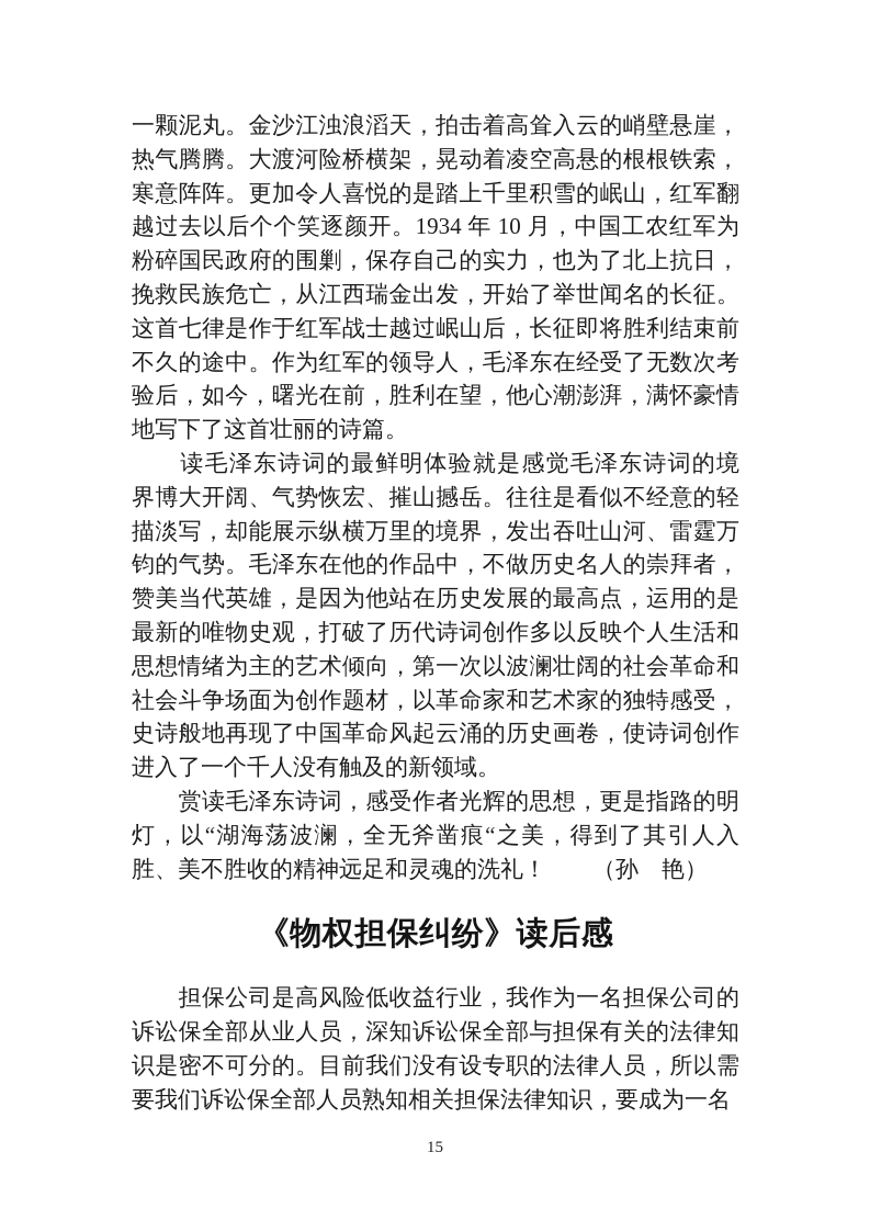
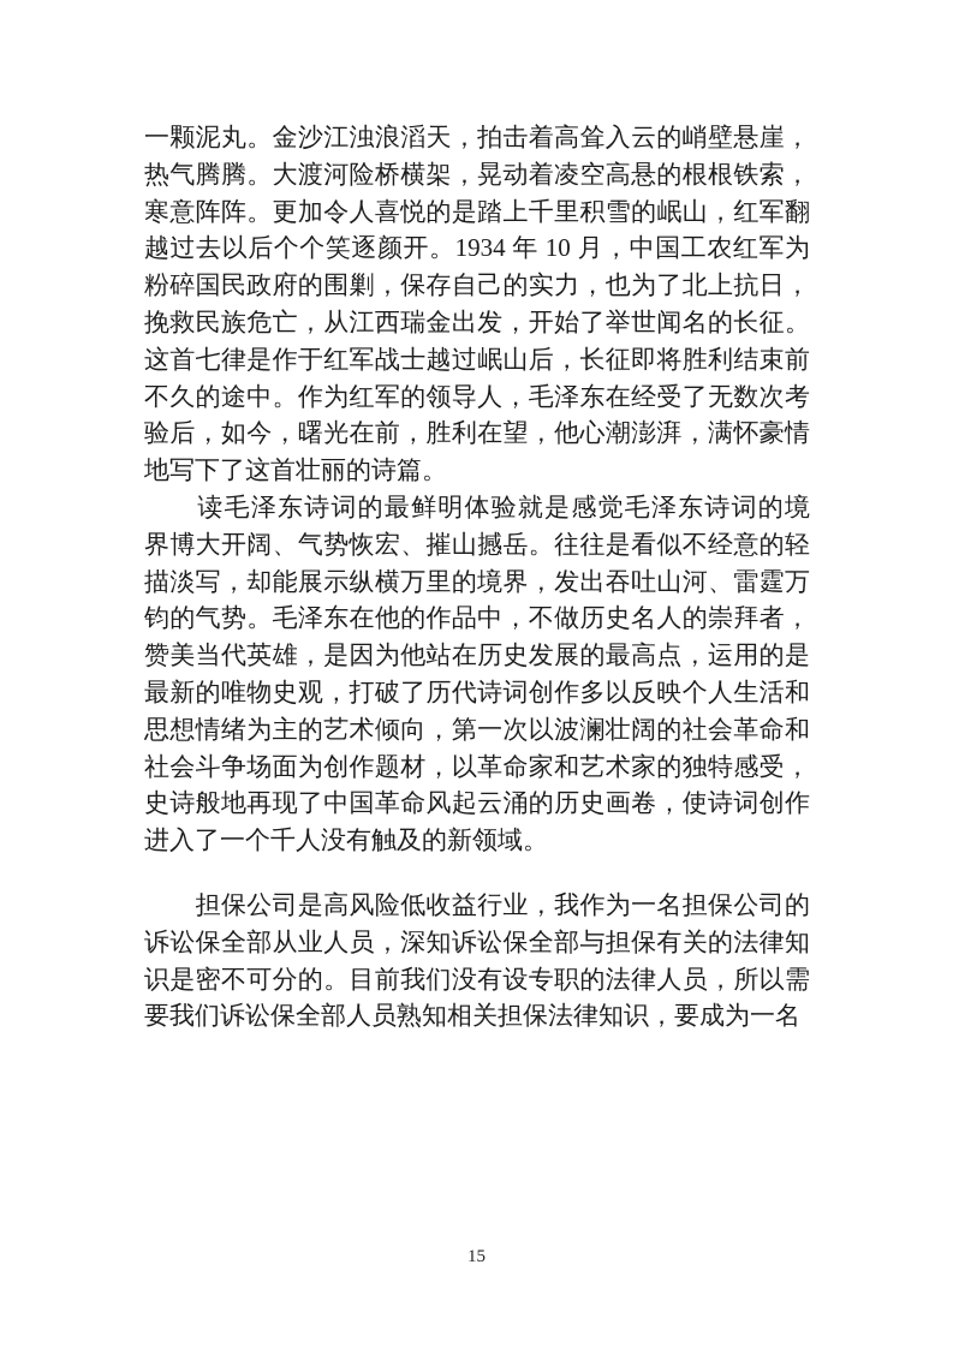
  一颗泥丸。金沙江浊浪滔天，拍击着高耸入云的峭壁悬崖，
  热气腾腾。大渡河险桥横架，晃动着凌空高悬的根根铁索，
  寒意阵阵。更加令人喜悦的是踏上千里积雪的岷山，红军翻
  越过去以后个个笑逐颜开。1934 年 10 月，中国工农红军为
  粉碎国民政府的围剿，保存自己的实力，也为了北上抗日，
  挽救民族危亡，从江西瑞金出发，开始了举世闻名的长征。
  这首七律是作于红军战士越过岷山后，长征即将胜利结束前
  不久的途中。作为红军的领导人，毛泽东在经受了无数次考
  验后，如今，曙光在前，胜利在望，他心潮澎湃，满怀豪情
  地写下了这首壮丽的诗篇。
  读毛泽东诗词的最鲜明体验就是感觉毛泽东诗词的境
  界博大开阔、气势恢宏、摧山撼岳。往往是看似不经意的轻
  描淡写，却能展示纵横万里的境界，发出吞吐山河、雷霆万
  钧的气势。毛泽东在他的作品中，不做历史名人的崇拜者，
  赞美当代英雄，是因为他站在历史发展的最高点，运用的是
  最新的唯物史观，打破了历代诗词创作多以反映个人生活和
  思想情绪为主的艺术倾向，第一次以波澜壮阔的社会革命和
  社会斗争场面为创作题材，以革命家和艺术家的独特感受，
  史诗般地再现了中国革命风起云涌的历史画卷，使诗词创作
  进入了一个千人没有触及的新领域。
- 赏读毛泽东诗词，感受作者光辉的思想，更是指路的明
- 灯，以“湖海荡波澜，全无斧凿痕“之美，得到了其引人入
- 胜、美不胜收的精神远足和灵魂的洗礼！ （孙 艳）
- 《物权担保纠纷》读后感
  担保公司是高风险低收益行业，我作为一名担保公司的
  诉讼保全部从业人员，深知诉讼保全部与担保有关的法律知
  识是密不可分的。目前我们没有设专职的法律人员，所以需
  要我们诉讼保全部人员熟知相关担保法律知识，要成为一名
  15
